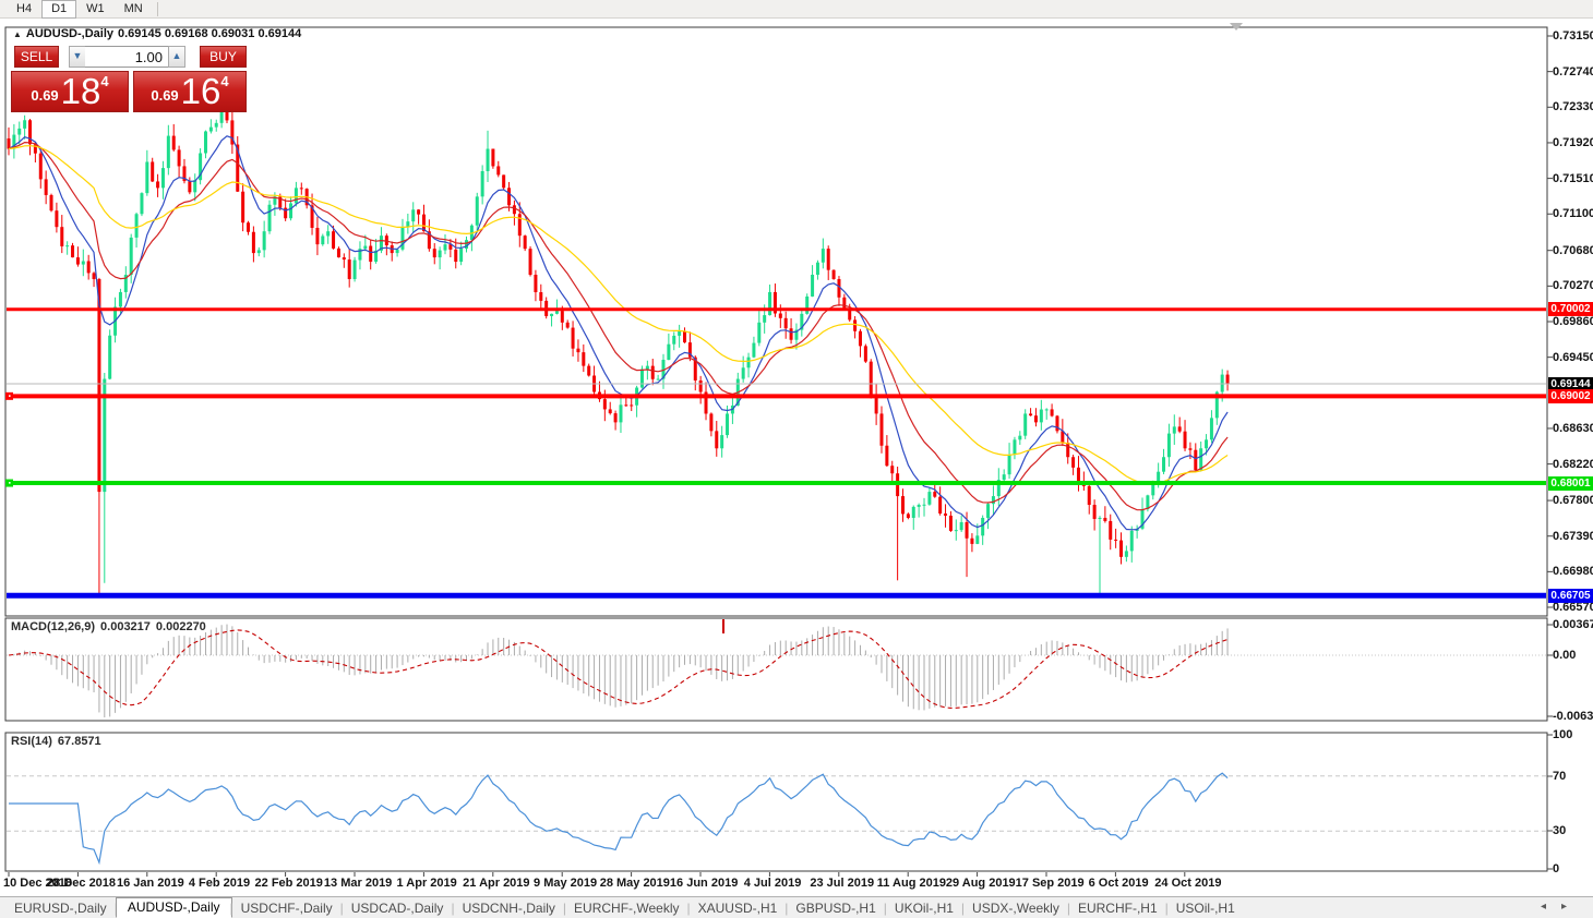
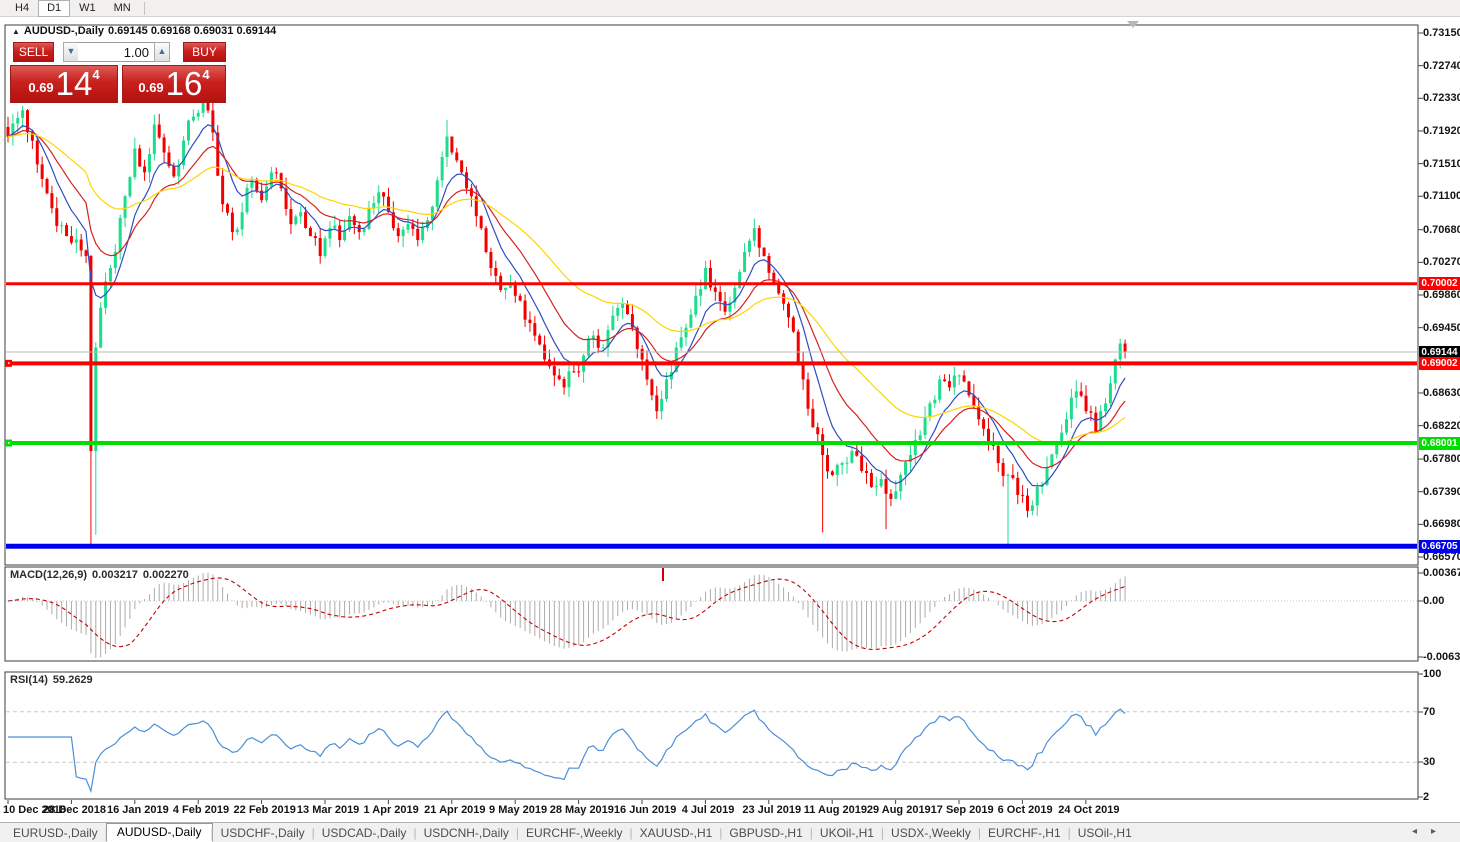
  H4
  D1
  W1
  MN
  ▲ AUDUSD-,Daily 0.69145 0.69168 0.69031 0.69144
  SELL
  ▼
  1.00
  ▲
  BUY
  0.69
- 18
+ 14
  4
  0.69
  16
  4
  MACD(12,26,9) 0.003217 0.002270
- RSI(14) 67.8571
+ RSI(14) 59.2629
  0.7315
  0.7274
  0.7233
  0.7192
  0.7151
  0.71100
  0.7068
  0.7027
  0.6986
  0.6945
  0.6863
  0.6822
  0.6780
  0.6739
  0.6698
  0.6657
  0.0036
  0.00
  -0.0063
  100
  70
  30
- 0
+ 2
  0.69144
  0.70002
  0.69002
  0.68001
  0.66705
  10 Dec 2018
  28 Dec 2018
  16 Jan 2019
  4 Feb 2019
  22 Feb 2019
  13 Mar 2019
  1 Apr 2019
  21 Apr 2019
  9 May 2019
  28 May 2019
  16 Jun 2019
  4 Jul 2019
  23 Jul 2019
  11 Aug 2019
  29 Aug 2019
  17 Sep 2019
  6 Oct 2019
  24 Oct 2019
  EURUSD-,Daily
  AUDUSD-,Daily
  |
  USDCHF-,Daily
  |
  USDCAD-,Daily
  |
  USDCNH-,Daily
  |
  EURCHF-,Weekly
  |
  XAUUSD-,H1
  |
  GBPUSD-,H1
  |
  UKOil-,H1
  |
  USDX-,Weekly
  |
  EURCHF-,H1
  |
  USOil-,H1
  ◂▸
